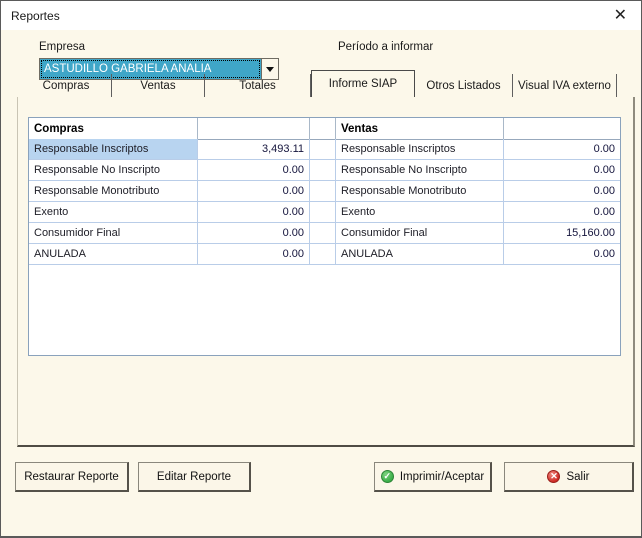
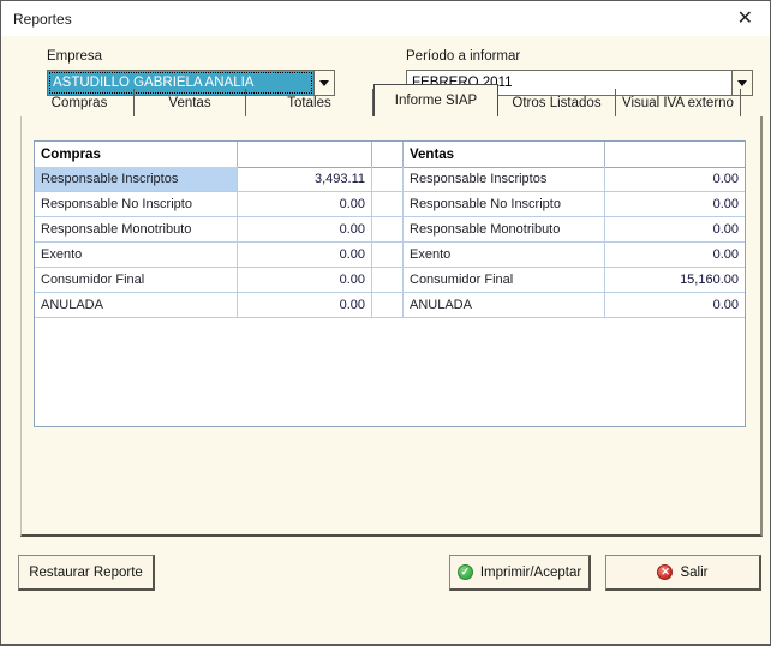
  Reportes
  ✕
  Empresa
  ASTUDILLO GABRIELA ANALIA
  Período a informar
+ FEBRERO 2011
  Compras
  Ventas
  Totales
  Informe SIAP
  Otros Listados
  Visual IVA externo
  Compras
  Ventas
  Responsable Inscriptos
  3,493.11
  Responsable Inscriptos
  0.00
  Responsable No Inscripto
  0.00
  Responsable No Inscripto
  0.00
  Responsable Monotributo
  0.00
  Responsable Monotributo
  0.00
  Exento
  0.00
  Exento
  0.00
  Consumidor Final
  0.00
  Consumidor Final
  15,160.00
  ANULADA
  0.00
  ANULADA
  0.00
  Restaurar Reporte
- Editar Reporte
  ✓
  Imprimir/Aceptar
  ✕
  Salir
